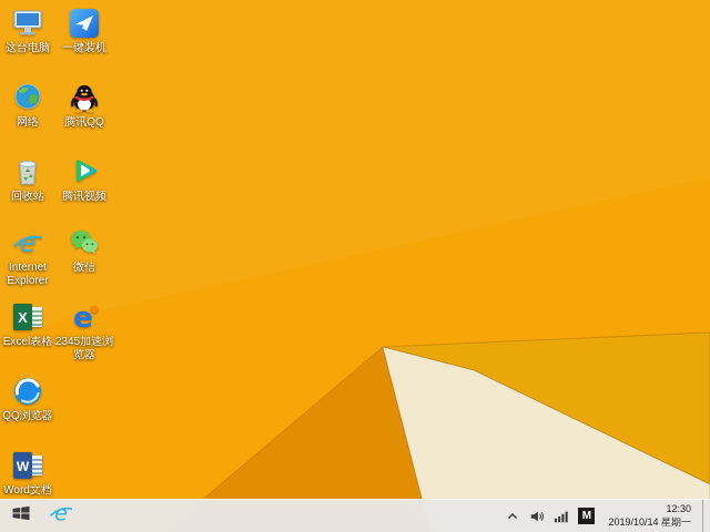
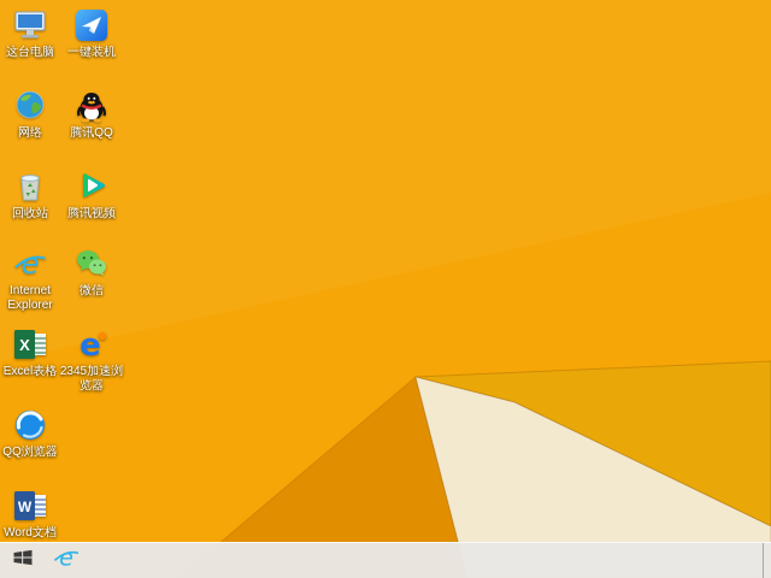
  这台电脑
  网络
  回收站
  e
  Internet Explorer
  X
  Excel表格
  QQ浏览器
  W
  Word文档
  一键装机
  腾讯QQ
  腾讯视频
  微信
  e
  2345加速浏览器
  e
- M
- 12:30
- 2019/10/14 星期一
